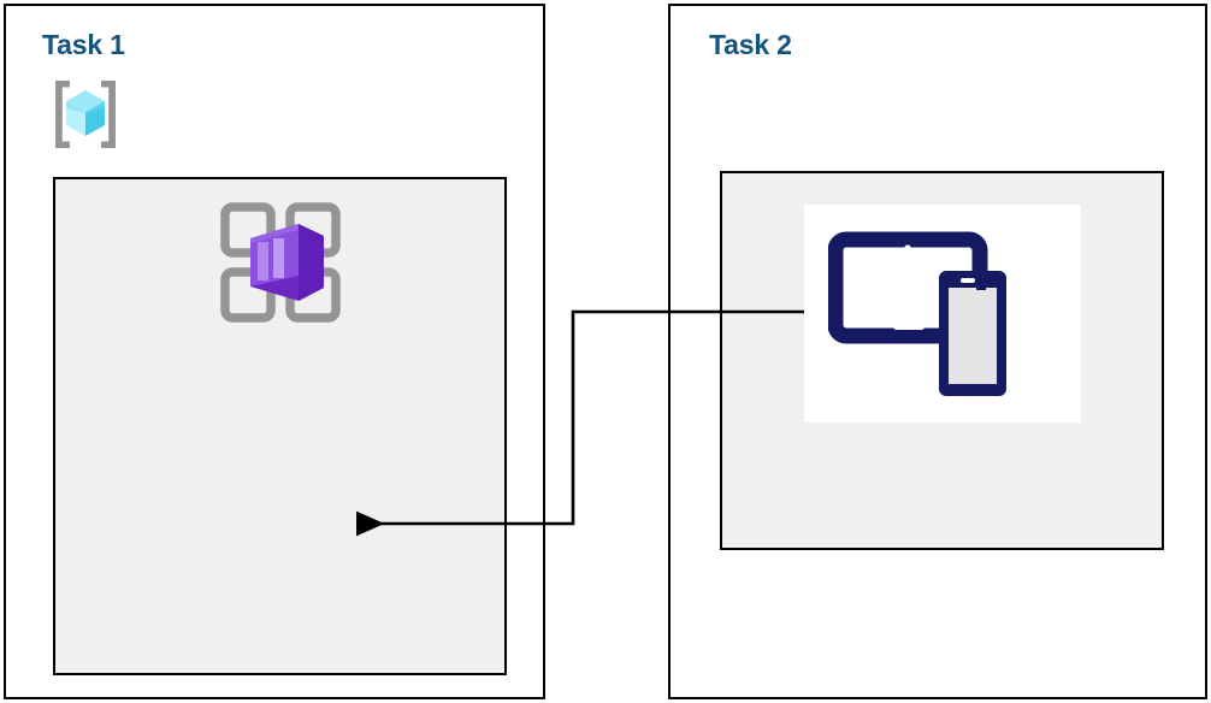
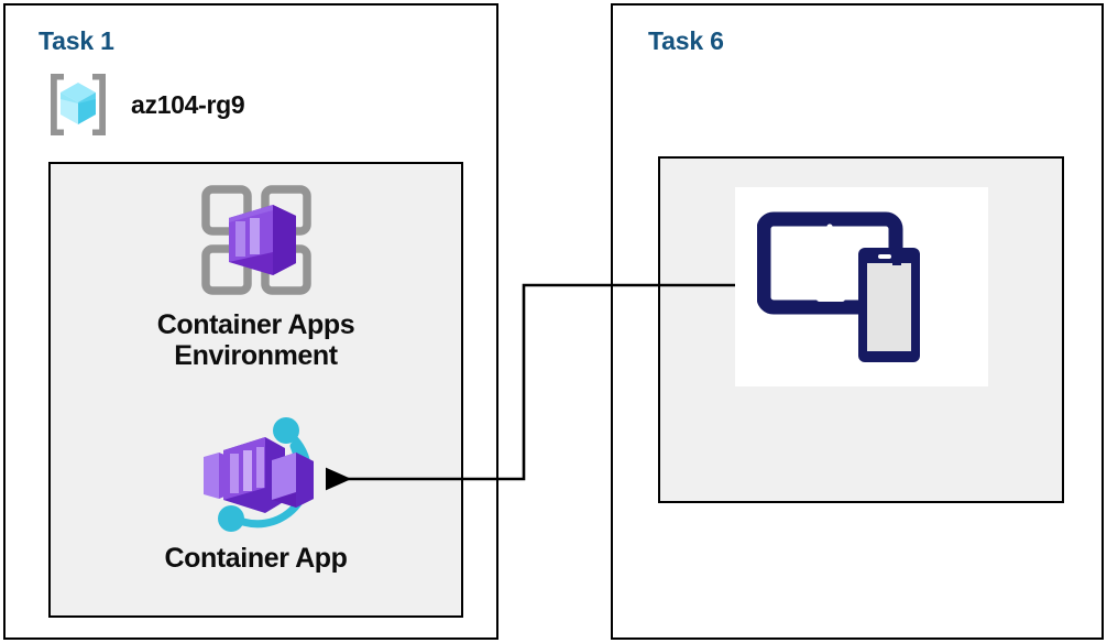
  Task 1
+ az104-rg9
+ Container Apps
+ Environment
+ Container App
- Task 2
+ Task 6
